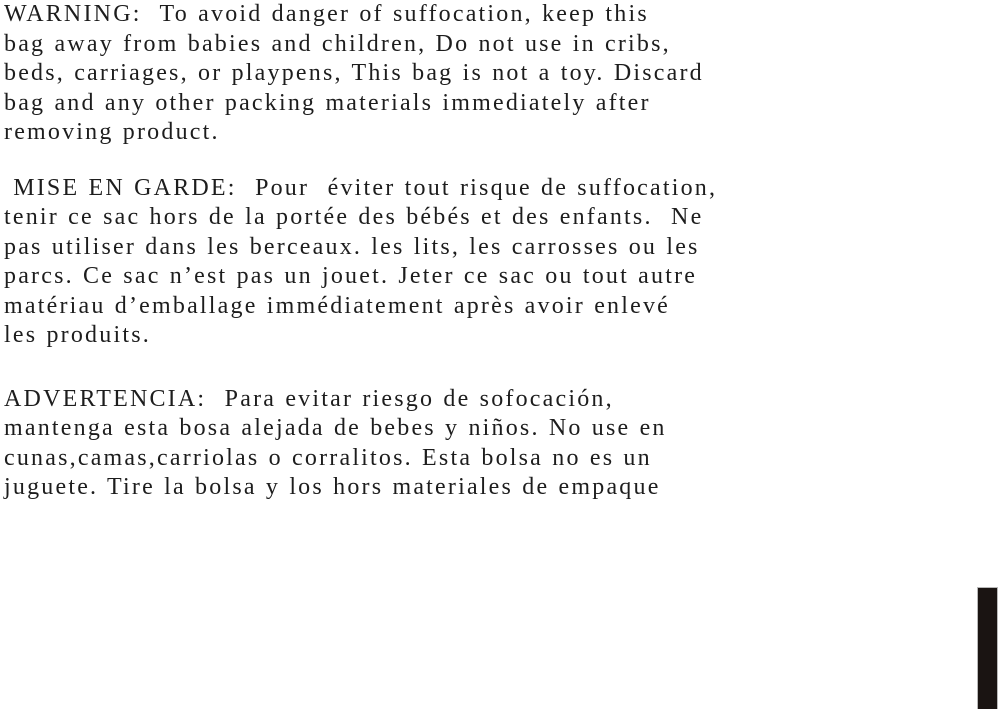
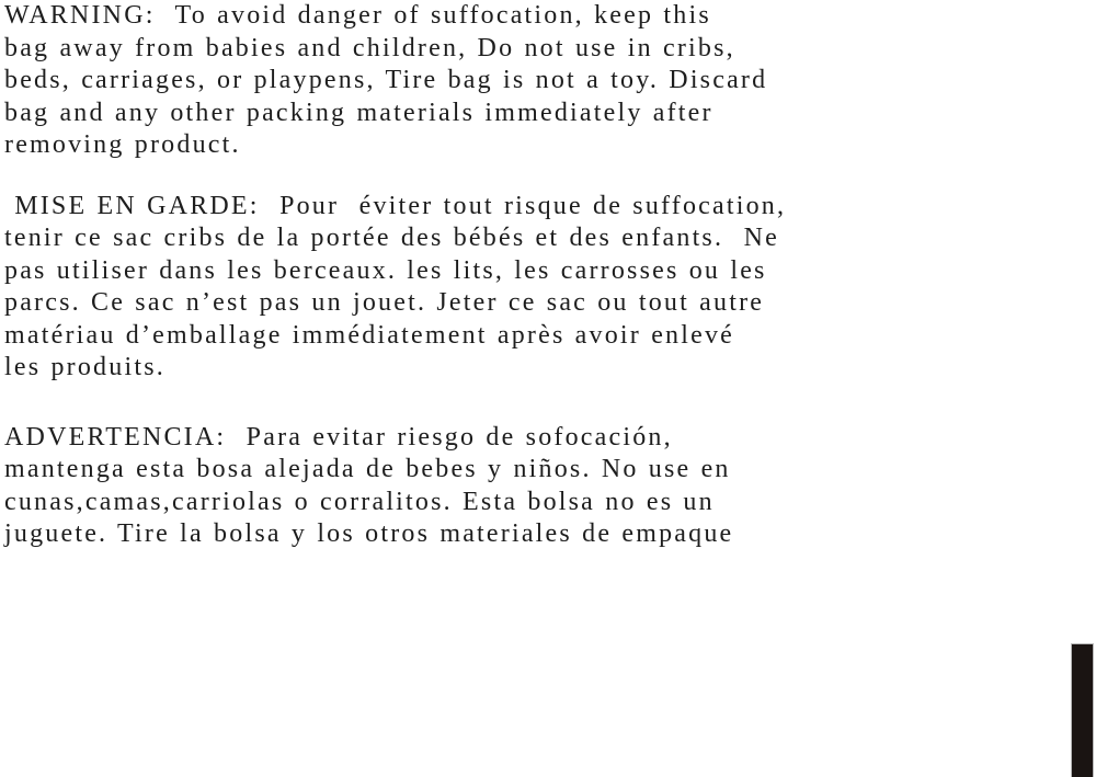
  WARNING: To avoid danger of suffocation, keep this
  bag away from babies and children, Do not use in cribs,
- beds, carriages, or playpens, This bag is not a toy. Discard
+ beds, carriages, or playpens, Tire bag is not a toy. Discard
  bag and any other packing materials immediately after
  removing product.
  MISE EN GARDE: Pour éviter tout risque de suffocation,
- tenir ce sac hors de la portée des bébés et des enfants. Ne
+ tenir ce sac cribs de la portée des bébés et des enfants. Ne
  pas utiliser dans les berceaux. les lits, les carrosses ou les
  parcs. Ce sac n’est pas un jouet. Jeter ce sac ou tout autre
  matériau d’emballage immédiatement après avoir enlevé
  les produits.
  ADVERTENCIA: Para evitar riesgo de sofocación,
  mantenga esta bosa alejada de bebes y niños. No use en
  cunas,camas,carriolas o corralitos. Esta bolsa no es un
- juguete. Tire la bolsa y los hors materiales de empaque
+ juguete. Tire la bolsa y los otros materiales de empaque
